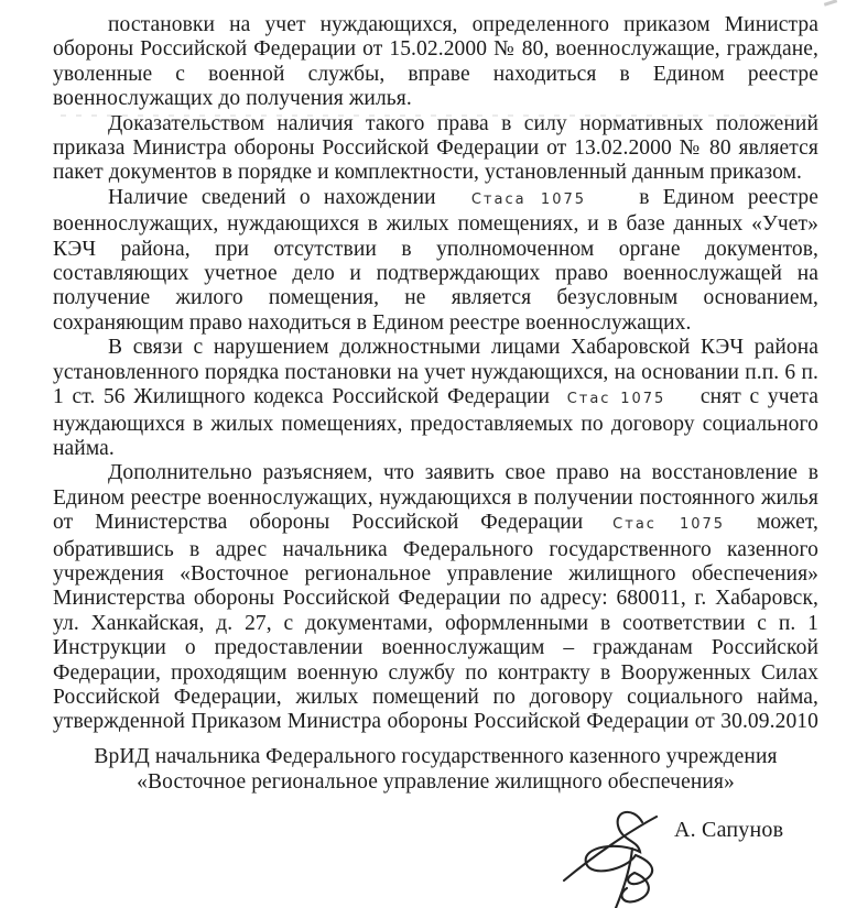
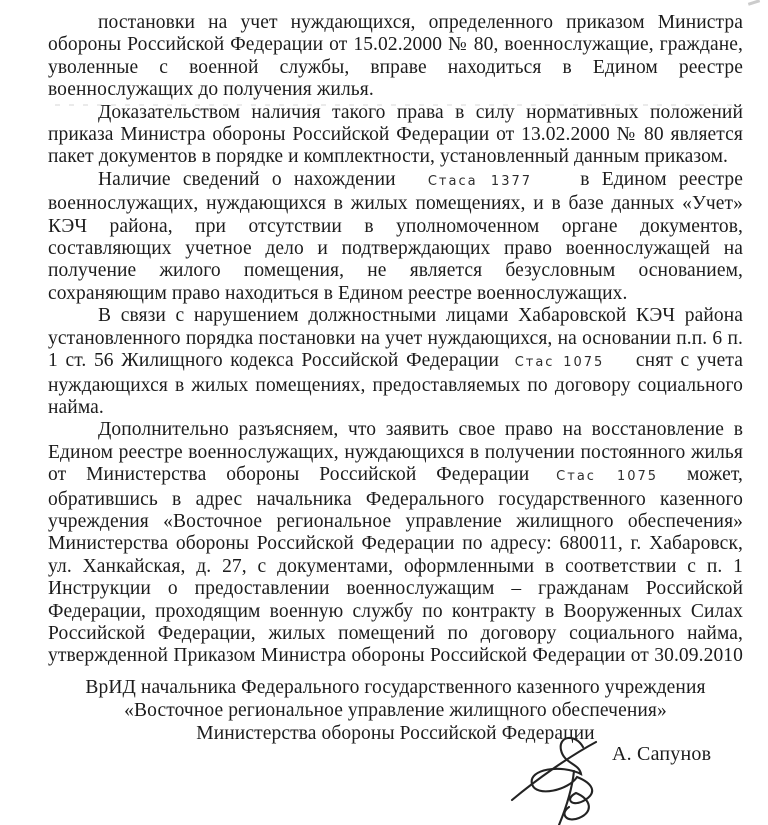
  постановки на учет нуждающихся, определенного приказом Министра обороны Российской Федерации от 15.02.2000 № 80, военнослужащие, граждане, уволенные с военной службы, вправе находиться в Едином реестре военнослужащих до получения жилья.
  Доказательством наличия такого права в силу нормативных положений приказа Министра обороны Российской Федерации от 13.02.2000 № 80 является пакет документов в порядке и комплектности, установленный данным приказом.
- Наличие сведений о нахождении Стаса 1075 в Едином реестре военнослужащих, нуждающихся в жилых помещениях, и в базе данных «Учет» КЭЧ района, при отсутствии в уполномоченном органе документов, составляющих учетное дело и подтверждающих право военнослужащей на получение жилого помещения, не является безусловным основанием, сохраняющим право находиться в Едином реестре военнослужащих.
+ Наличие сведений о нахождении Стаса 1377 в Едином реестре военнослужащих, нуждающихся в жилых помещениях, и в базе данных «Учет» КЭЧ района, при отсутствии в уполномоченном органе документов, составляющих учетное дело и подтверждающих право военнослужащей на получение жилого помещения, не является безусловным основанием, сохраняющим право находиться в Едином реестре военнослужащих.
  В связи с нарушением должностными лицами Хабаровской КЭЧ района установленного порядка постановки на учет нуждающихся, на основании п.п. 6 п. 1 ст. 56 Жилищного кодекса Российской Федерации Стас 1075 снят с учета нуждающихся в жилых помещениях, предоставляемых по договору социального найма.
  Дополнительно разъясняем, что заявить свое право на восстановление в Едином реестре военнослужащих, нуждающихся в получении постоянного жилья от Министерства обороны Российской Федерации Стас 1075 может, обратившись в адрес начальника Федерального государственного казенного учреждения «Восточное региональное управление жилищного обеспечения» Министерства обороны Российской Федерации по адресу: 680011, г. Хабаровск, ул. Ханкайская, д. 27, с документами, оформленными в соответствии с п. 1 Инструкции о предоставлении военнослужащим – гражданам Российской Федерации, проходящим военную службу по контракту в Вооруженных Силах Российской Федерации, жилых помещений по договору социального найма, утвержденной Приказом Министра обороны Российской Федерации от 30.09.2010
  ВрИД начальника Федерального государственного казенного учреждения
  «Восточное региональное управление жилищного обеспечения»
+ Министерства обороны Российской Федерации
  А. Сапунов
